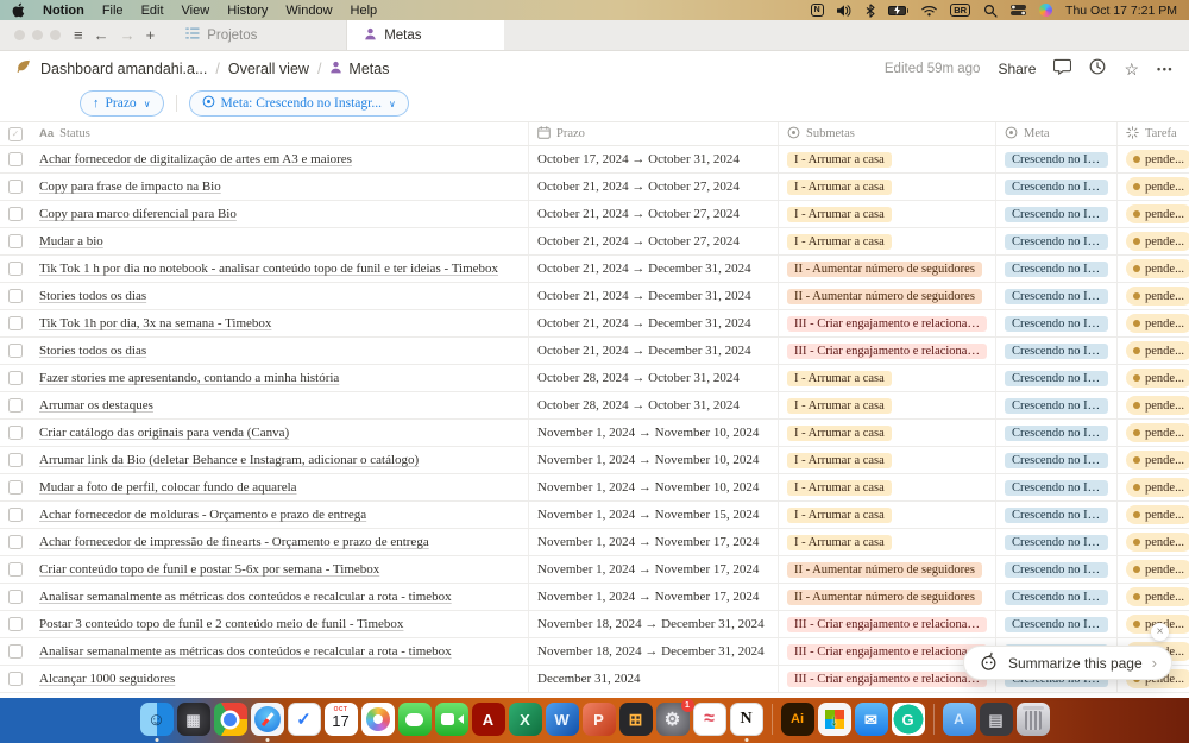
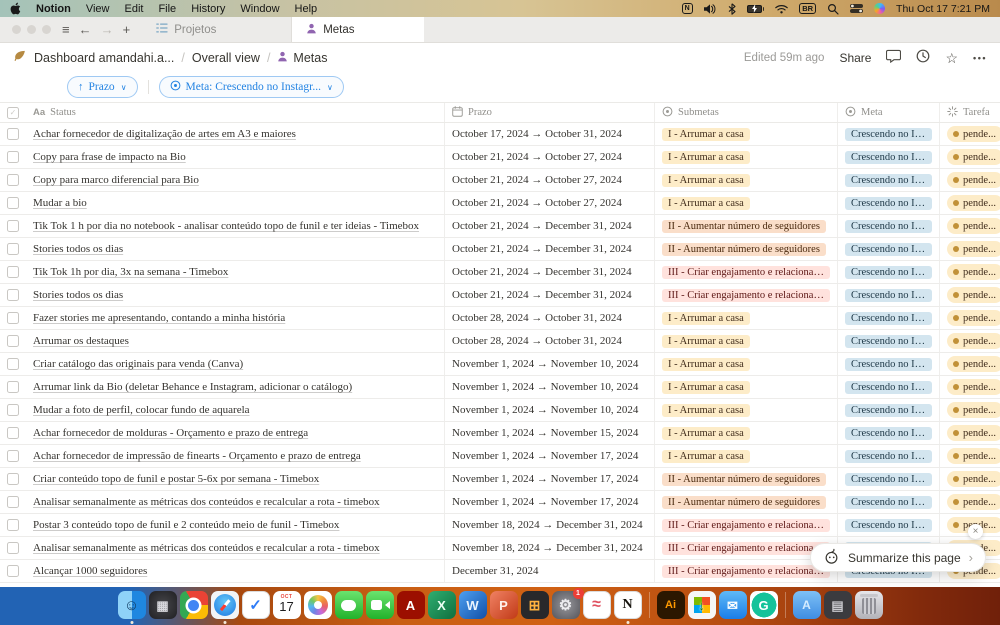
  Notion
- File
+ View
  Edit
- View
+ File
  History
  Window
  Help
  BR
  Thu Oct 17 7:21 PM
  ≡
  ←
  →
  +
  Projetos
  Metas
  Dashboard amandahi.a...
  /
  Overall view
  /
  Metas
  Edited 59m ago
  Share
  ☆
  •••
  ↑
  Prazo
  ∨
  Meta: Crescendo no Instagr...
  ∨
  ✓
  Aa
  Status
  Prazo
  Submetas
  Meta
  Tarefa
  Achar fornecedor de digitalização de artes em A3 e maiores
  October 17, 2024 → October 31, 2024
  I - Arrumar a casa
  Crescendo no Inst..
  pende...
  Copy para frase de impacto na Bio
  October 21, 2024 → October 27, 2024
  I - Arrumar a casa
  Crescendo no Inst..
  pende...
  Copy para marco diferencial para Bio
  October 21, 2024 → October 27, 2024
  I - Arrumar a casa
  Crescendo no Inst..
  pende...
  Mudar a bio
  October 21, 2024 → October 27, 2024
  I - Arrumar a casa
  Crescendo no Inst..
  pende...
  Tik Tok 1 h por dia no notebook - analisar conteúdo topo de funil e ter ideias - Timebox
  October 21, 2024 → December 31, 2024
  II - Aumentar número de seguidores
  Crescendo no Inst..
  pende...
  Stories todos os dias
  October 21, 2024 → December 31, 2024
  II - Aumentar número de seguidores
  Crescendo no Inst..
  pende...
  Tik Tok 1h por dia, 3x na semana - Timebox
  October 21, 2024 → December 31, 2024
  III - Criar engajamento e relacioname.
  Crescendo no Inst..
  pende...
  Stories todos os dias
  October 21, 2024 → December 31, 2024
  III - Criar engajamento e relacioname.
  Crescendo no Inst..
  pende...
  Fazer stories me apresentando, contando a minha história
  October 28, 2024 → October 31, 2024
  I - Arrumar a casa
  Crescendo no Inst..
  pende...
  Arrumar os destaques
  October 28, 2024 → October 31, 2024
  I - Arrumar a casa
  Crescendo no Inst..
  pende...
  Criar catálogo das originais para venda (Canva)
  November 1, 2024 → November 10, 2024
  I - Arrumar a casa
  Crescendo no Inst..
  pende...
  Arrumar link da Bio (deletar Behance e Instagram, adicionar o catálogo)
  November 1, 2024 → November 10, 2024
  I - Arrumar a casa
  Crescendo no Inst..
  pende...
  Mudar a foto de perfil, colocar fundo de aquarela
  November 1, 2024 → November 10, 2024
  I - Arrumar a casa
  Crescendo no Inst..
  pende...
  Achar fornecedor de molduras - Orçamento e prazo de entrega
  November 1, 2024 → November 15, 2024
  I - Arrumar a casa
  Crescendo no Inst..
  pende...
  Achar fornecedor de impressão de finearts - Orçamento e prazo de entrega
  November 1, 2024 → November 17, 2024
  I - Arrumar a casa
  Crescendo no Inst..
  pende...
  Criar conteúdo topo de funil e postar 5-6x por semana - Timebox
  November 1, 2024 → November 17, 2024
  II - Aumentar número de seguidores
  Crescendo no Inst..
  pende...
  Analisar semanalmente as métricas dos conteúdos e recalcular a rota - timebox
  November 1, 2024 → November 17, 2024
  II - Aumentar número de seguidores
  Crescendo no Inst..
  pende...
  Postar 3 conteúdo topo de funil e 2 conteúdo meio de funil - Timebox
  November 18, 2024 → December 31, 2024
  III - Criar engajamento e relacioname.
  Crescendo no Inst..
  pde...
  Analisar semanalmente as métricas dos conteúdos e recalcular a rota - timebox
  November 18, 2024 → December 31, 2024
  III - Criar engajamento e relaciona
  Alcançar 1000 seguidores
  December 31, 2024
  III - Criar engajamento e relacionam
  ×
  Summarize this page
  ›
  ☺
  ▦
  ✓
  17
  A
  X
  W
  P
  ⊞
  ⚙
  ≈
  N
  Ai
  ↓
  ✉
  G
  A
  ▤
